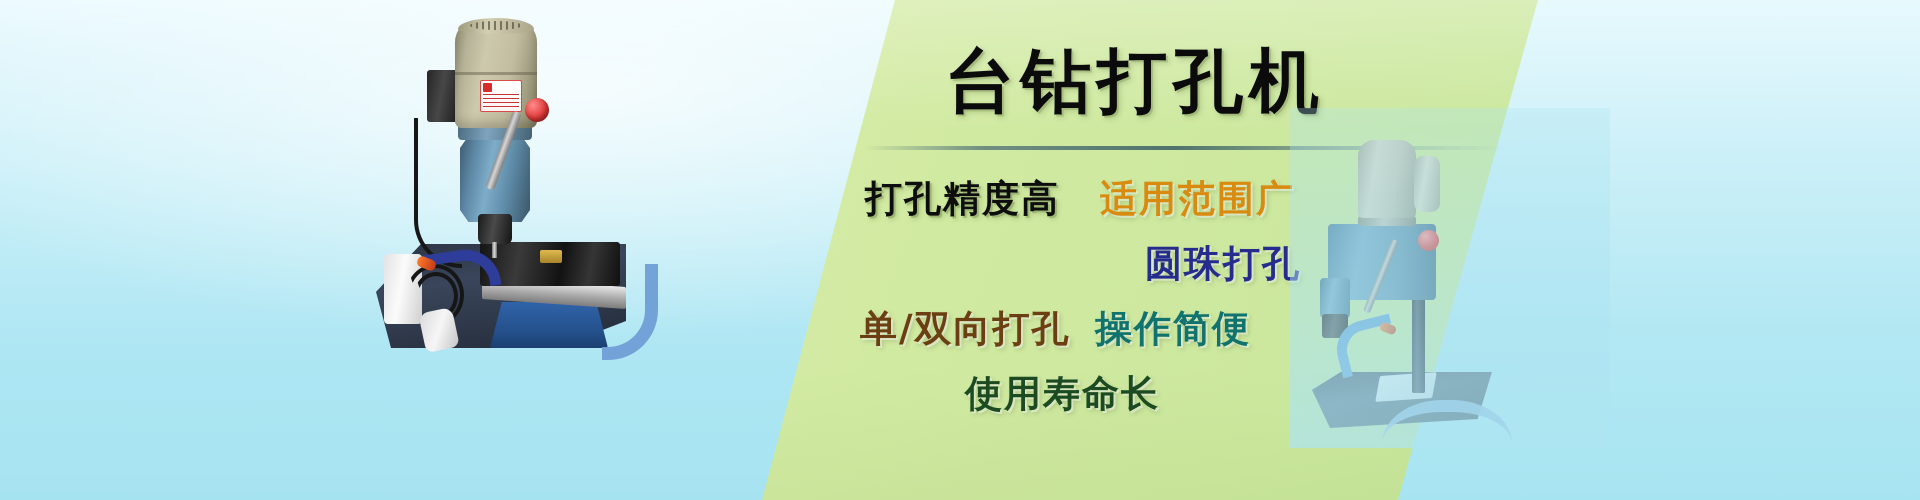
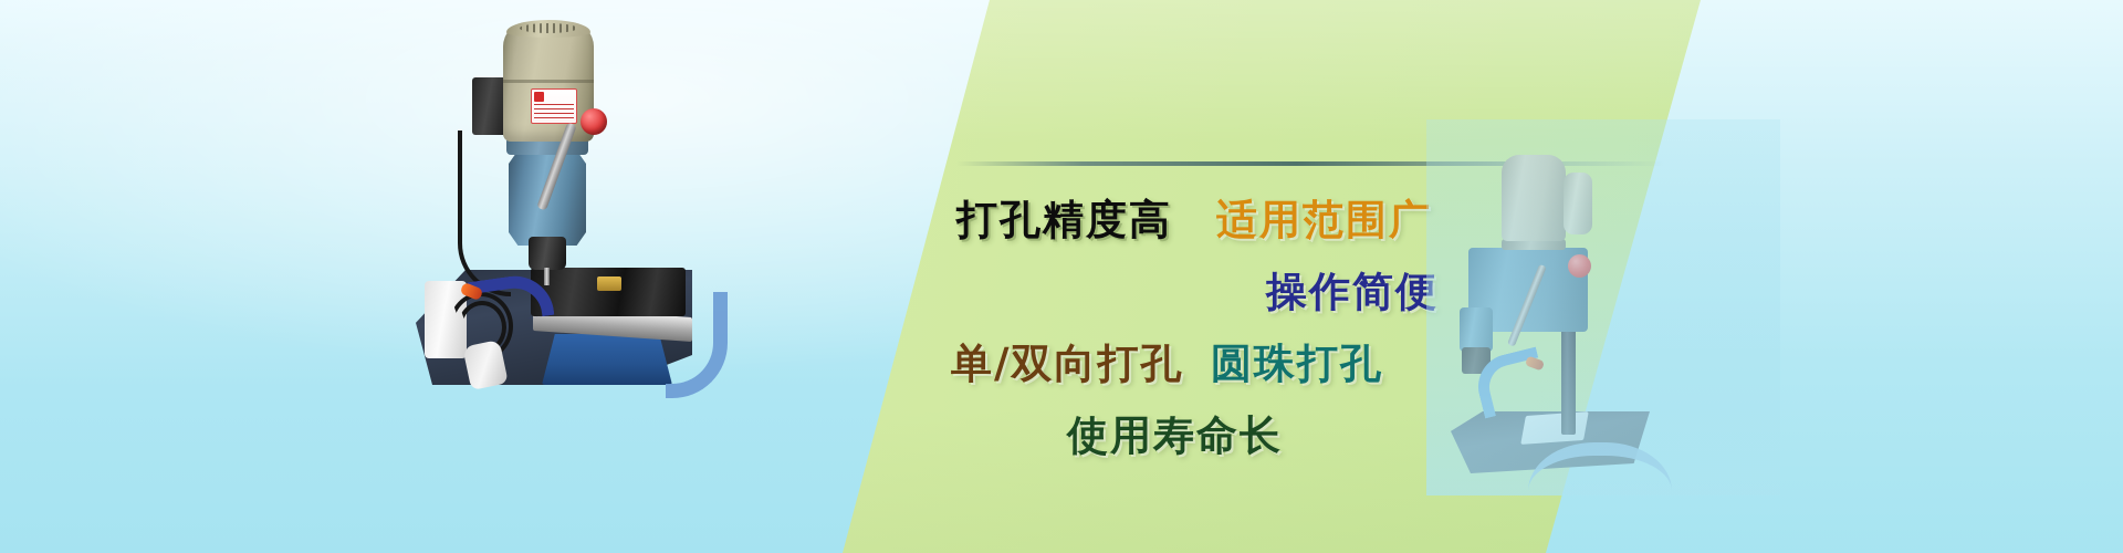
- 台钻打孔机
  打孔精度高
  适用范围广
- 圆珠打孔
+ 操作简便
  单/双向打孔
- 操作简便
+ 圆珠打孔
  使用寿命长
